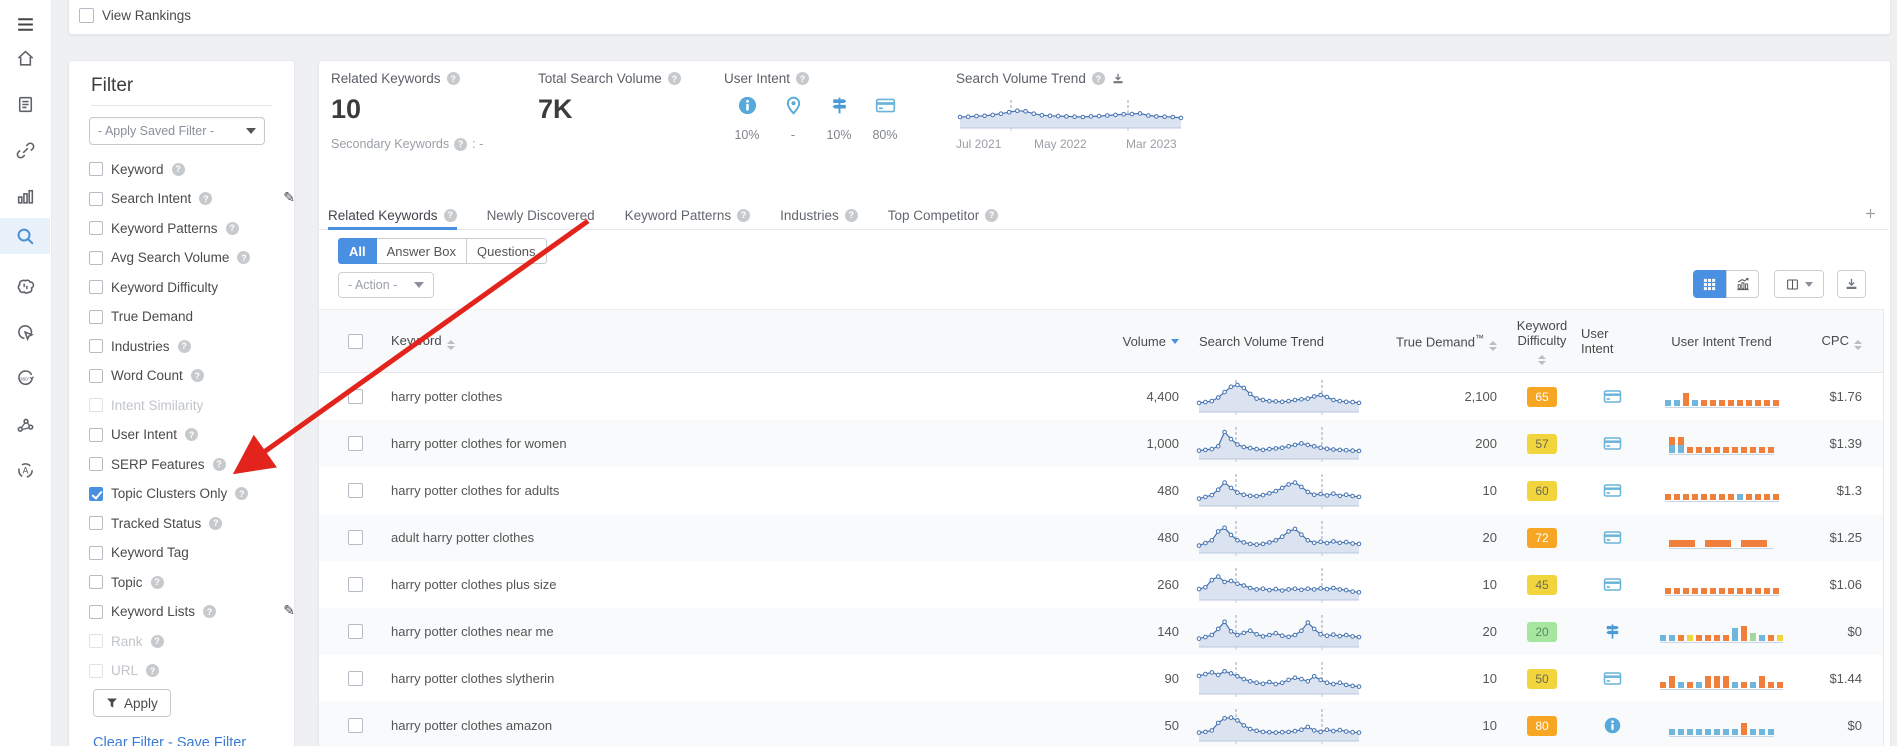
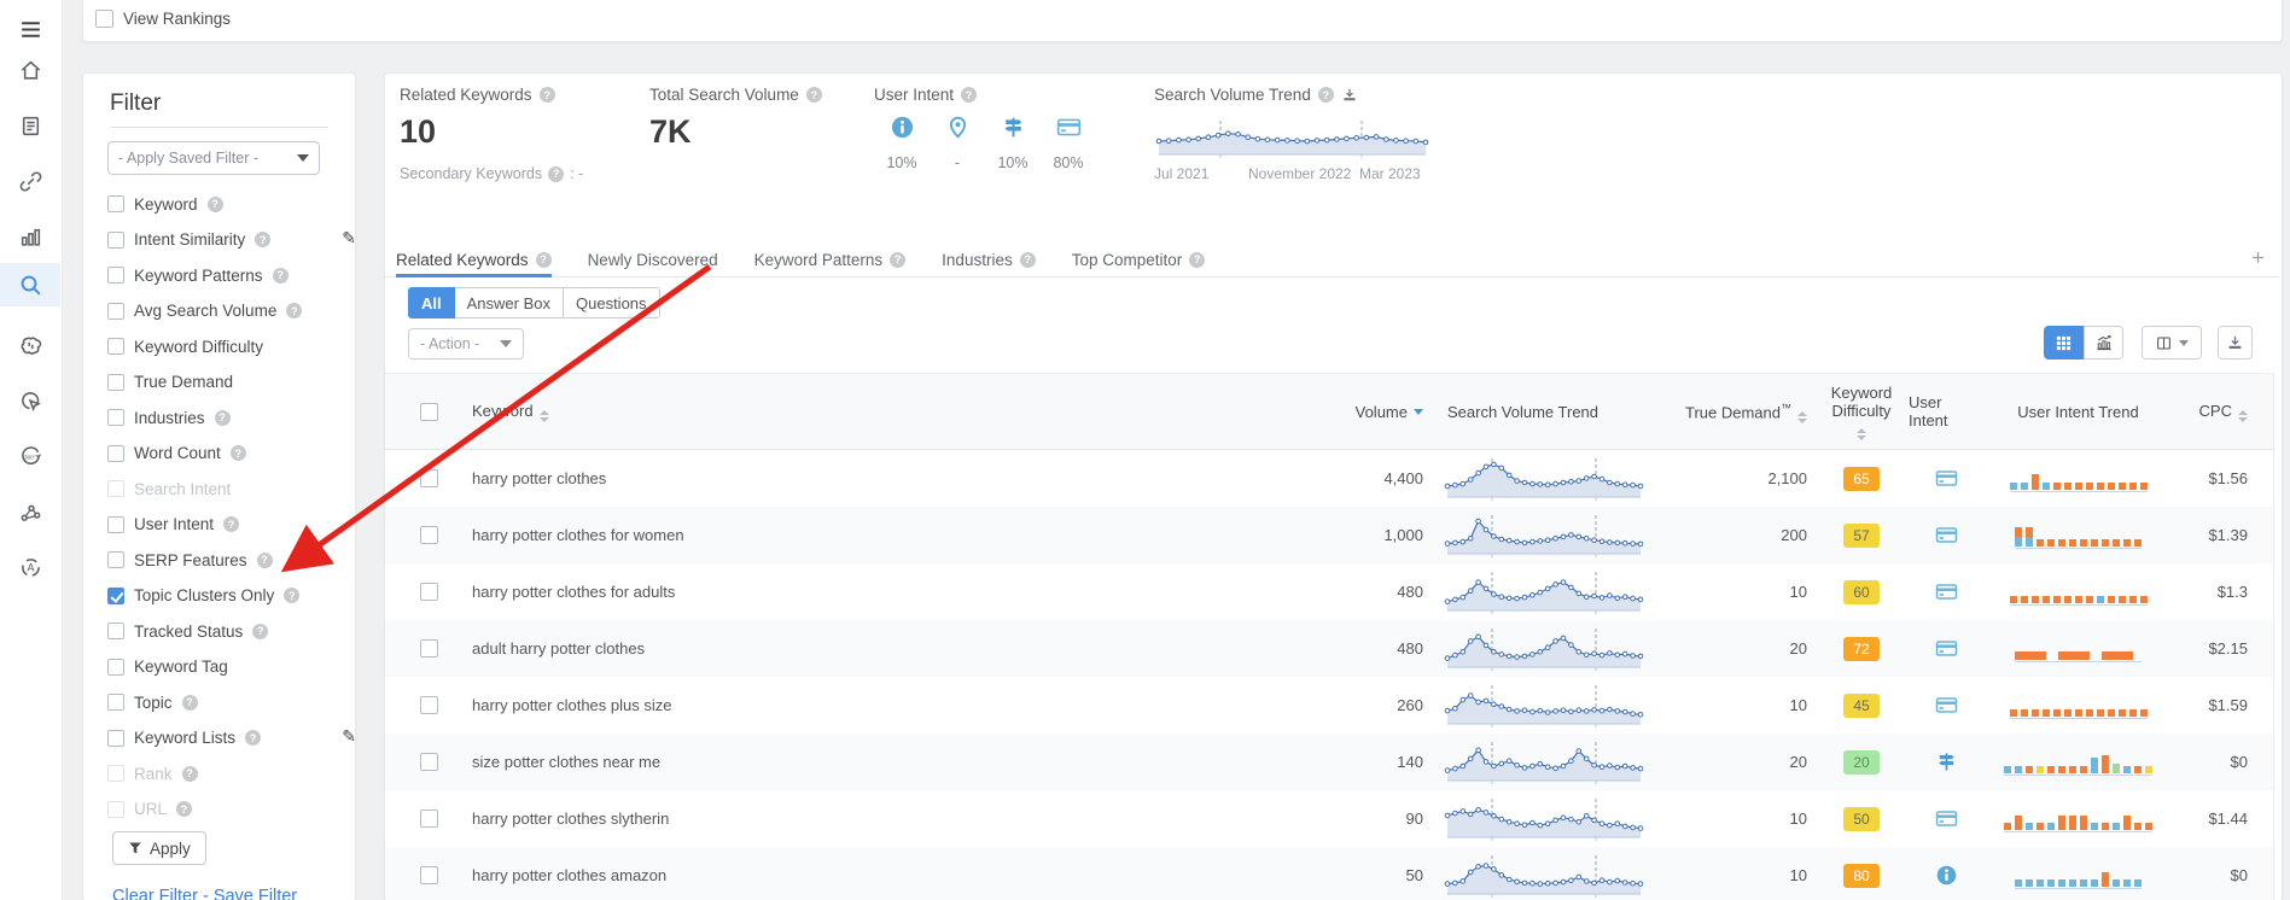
  A
  View Rankings
  Filter
  - Apply Saved Filter -
  Keyword
- Search Intent
+ Intent Similarity
  ✎
  Keyword Patterns
  Avg Search Volume
  Keyword Difficulty
  True Demand
  Industries
  Word Count
- Intent Similarity
+ Search Intent
  User Intent
  SERP Features
  Topic Clusters Only
  Tracked Status
  Keyword Tag
  Topic
  Keyword Lists
  ✎
  Rank
  URL
  Apply
  Clear Filter - Save Filter
  Related Keywords
  10
  Secondary Keywords
  : -
  Total Search Volume
  7K
  User Intent
  10%
  -
  10%
  80%
  Search Volume Trend
  Jul 2021
- May 2022
+ November 2022
  Mar 2023
  Related Keywords
  Newly Discovered
  Keyword Patterns
  Industries
  Top Competitor
  All
  Answer Box
  Questions
  - Action -
  Keyord
  Volume
  Search Volume Trend
  True Demand™
  Keyword Difficulty
  User Intent
  User Intent Trend
  CPC
  harry potter clothes
  4,400
  2,100
  65
- $1.76
+ $1.56
  harry potter clothes for women
  1,000
  200
  57
  $1.39
  harry potter clothes for adults
  480
  10
  60
  $1.3
  adult harry potter clothes
  480
  20
  72
- $1.25
+ $2.15
  harry potter clothes plus size
  260
  10
  45
- $1.06
+ $1.59
- harry potter clothes near me
+ size potter clothes near me
  140
  20
  20
  $0
  harry potter clothes slytherin
  90
  10
  50
  $1.44
  harry potter clothes amazon
  50
  10
  80
  $0
